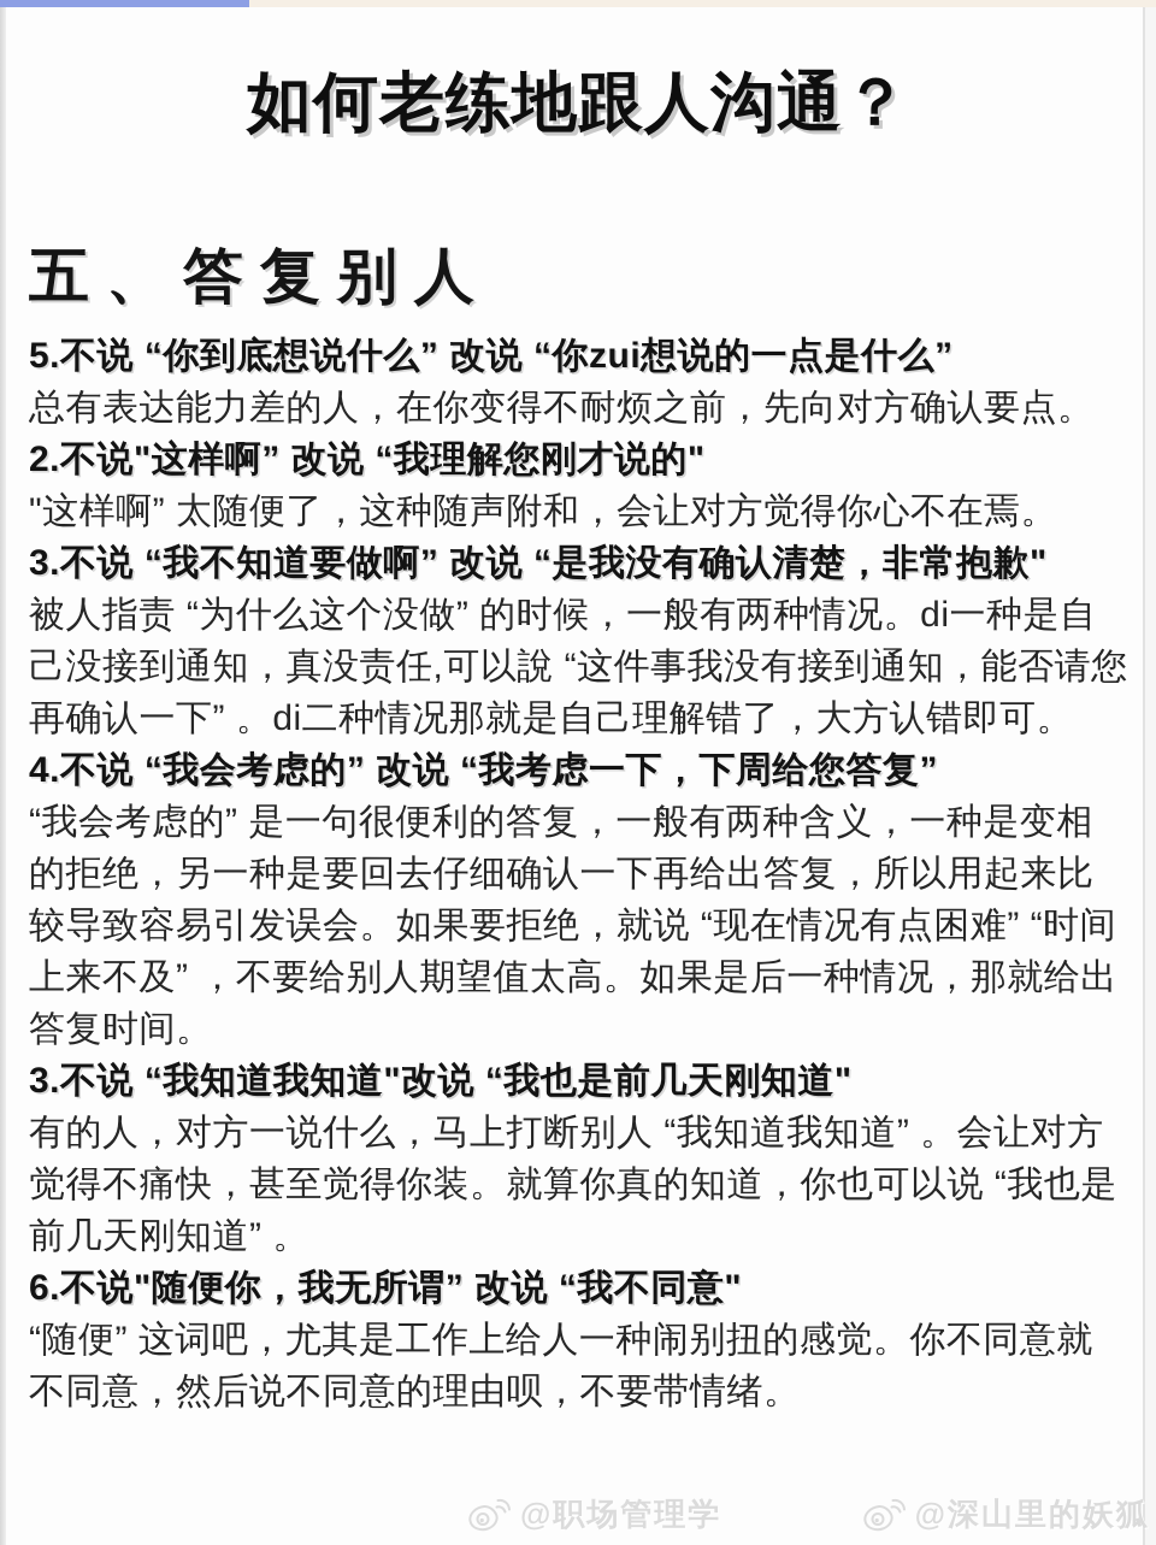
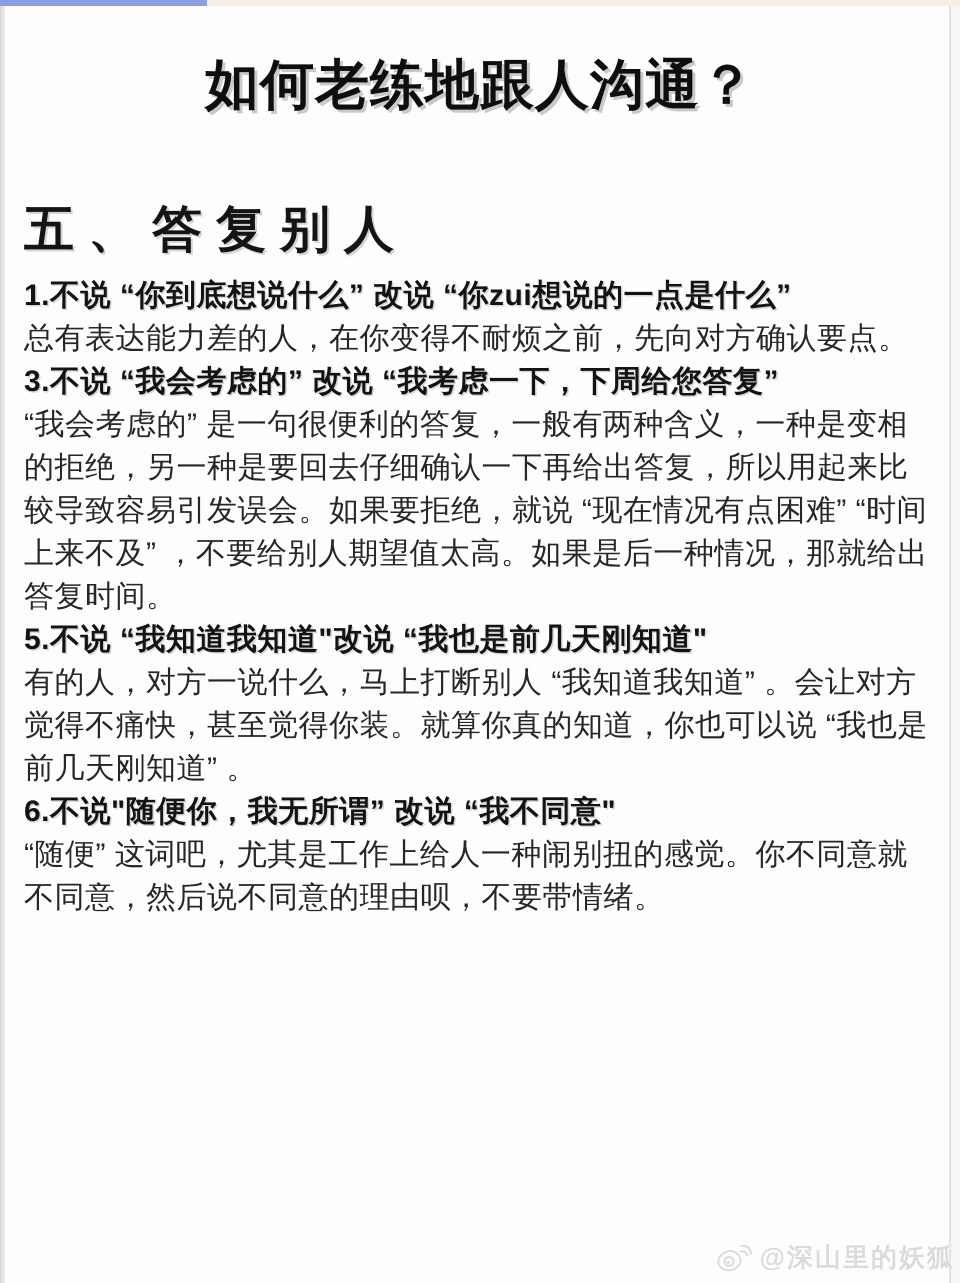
  如何老练地跟人沟通？
  五、答复别人
- 5.不说 “你到底想说什么” 改说 “你zui想说的一点是什么”
+ 1.不说 “你到底想说什么” 改说 “你zui想说的一点是什么”
  总有表达能力差的人，在你变得不耐烦之前，先向对方确认要点。
- 2.不说"这样啊” 改说 “我理解您刚才说的"
- "这样啊” 太随便了，这种随声附和，会让对方觉得你心不在焉。
- 3.不说 “我不知道要做啊” 改说 “是我没有确认清楚，非常抱歉"
- 被人指责 “为什么这个没做” 的时候，一般有两种情况。di一种是自己没接到通知，真没责任,可以說 “这件事我没有接到通知，能否请您再确认一下” 。di二种情况那就是自己理解错了，大方认错即可。
- 4.不说 “我会考虑的” 改说 “我考虑一下，下周给您答复”
+ 3.不说 “我会考虑的” 改说 “我考虑一下，下周给您答复”
  “我会考虑的” 是一句很便利的答复，一般有两种含义，一种是变相的拒绝，另一种是要回去仔细确认一下再给出答复，所以用起来比较导致容易引发误会。如果要拒绝，就说 “现在情况有点困难” “时间上来不及” ，不要给别人期望值太高。如果是后一种情况，那就给出答复时间。
- 3.不说 “我知道我知道"改说 “我也是前几天刚知道"
+ 5.不说 “我知道我知道"改说 “我也是前几天刚知道"
  有的人，对方一说什么，马上打断别人 “我知道我知道” 。会让对方觉得不痛快，甚至觉得你装。就算你真的知道，你也可以说 “我也是前几天刚知道” 。
  6.不说"随便你，我无所谓” 改说 “我不同意"
  “随便” 这词吧，尤其是工作上给人一种闹别扭的感觉。你不同意就不同意，然后说不同意的理由呗，不要带情绪。
- @职场管理学
  @深山里的妖狐
